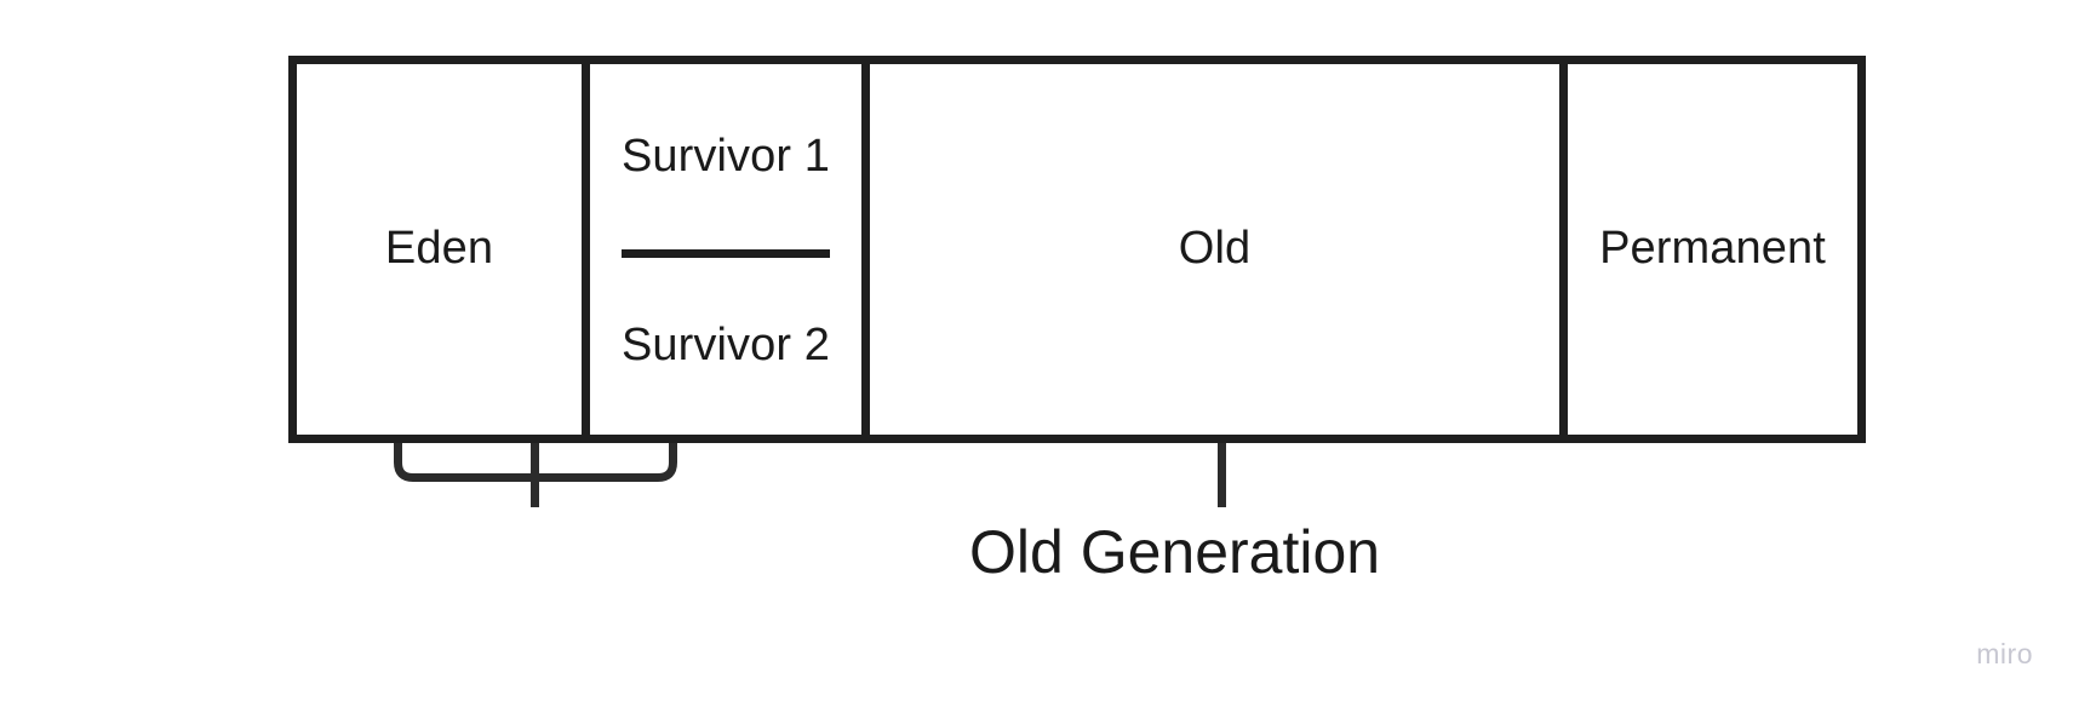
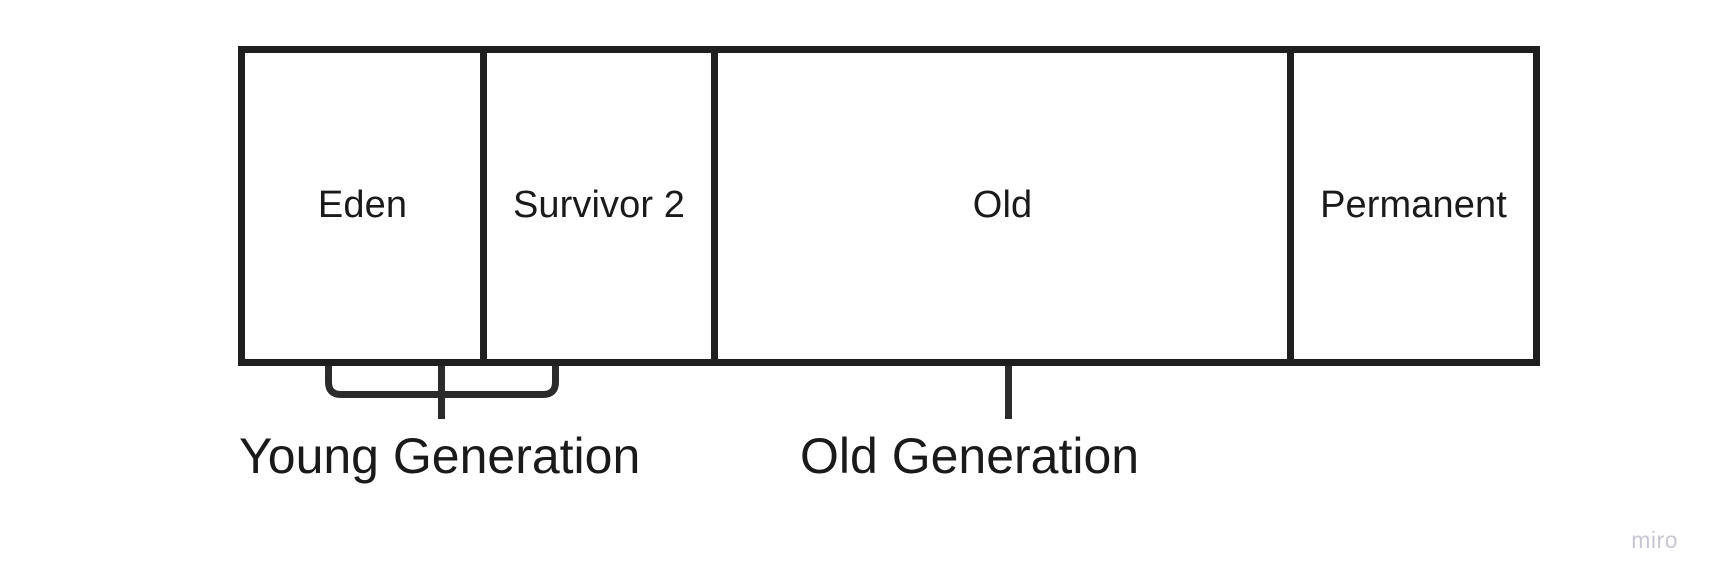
  Eden
- Survivor 1
  Survivor 2
  Old
  Permanent
+ Young Generation
  Old Generation
  miro
